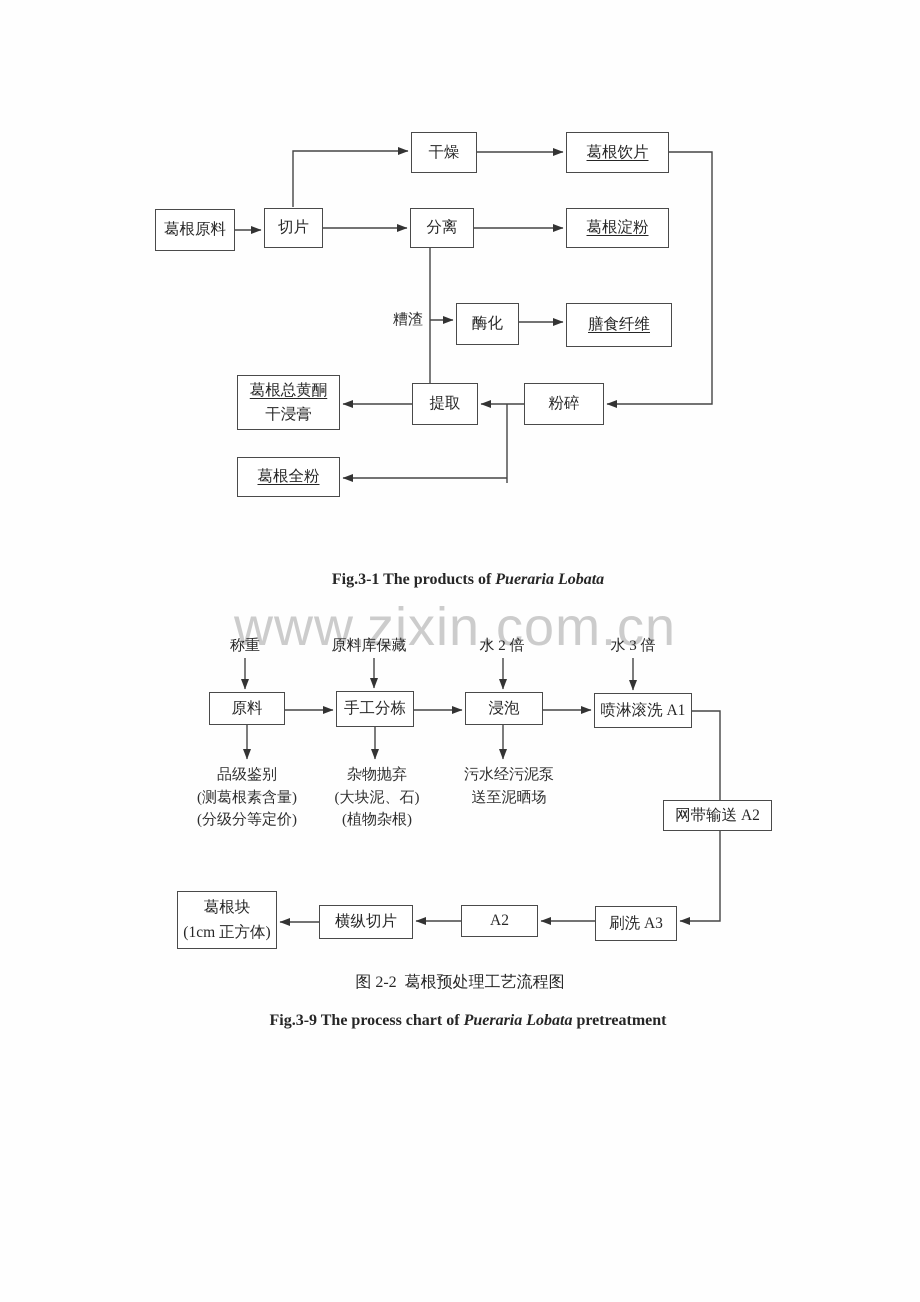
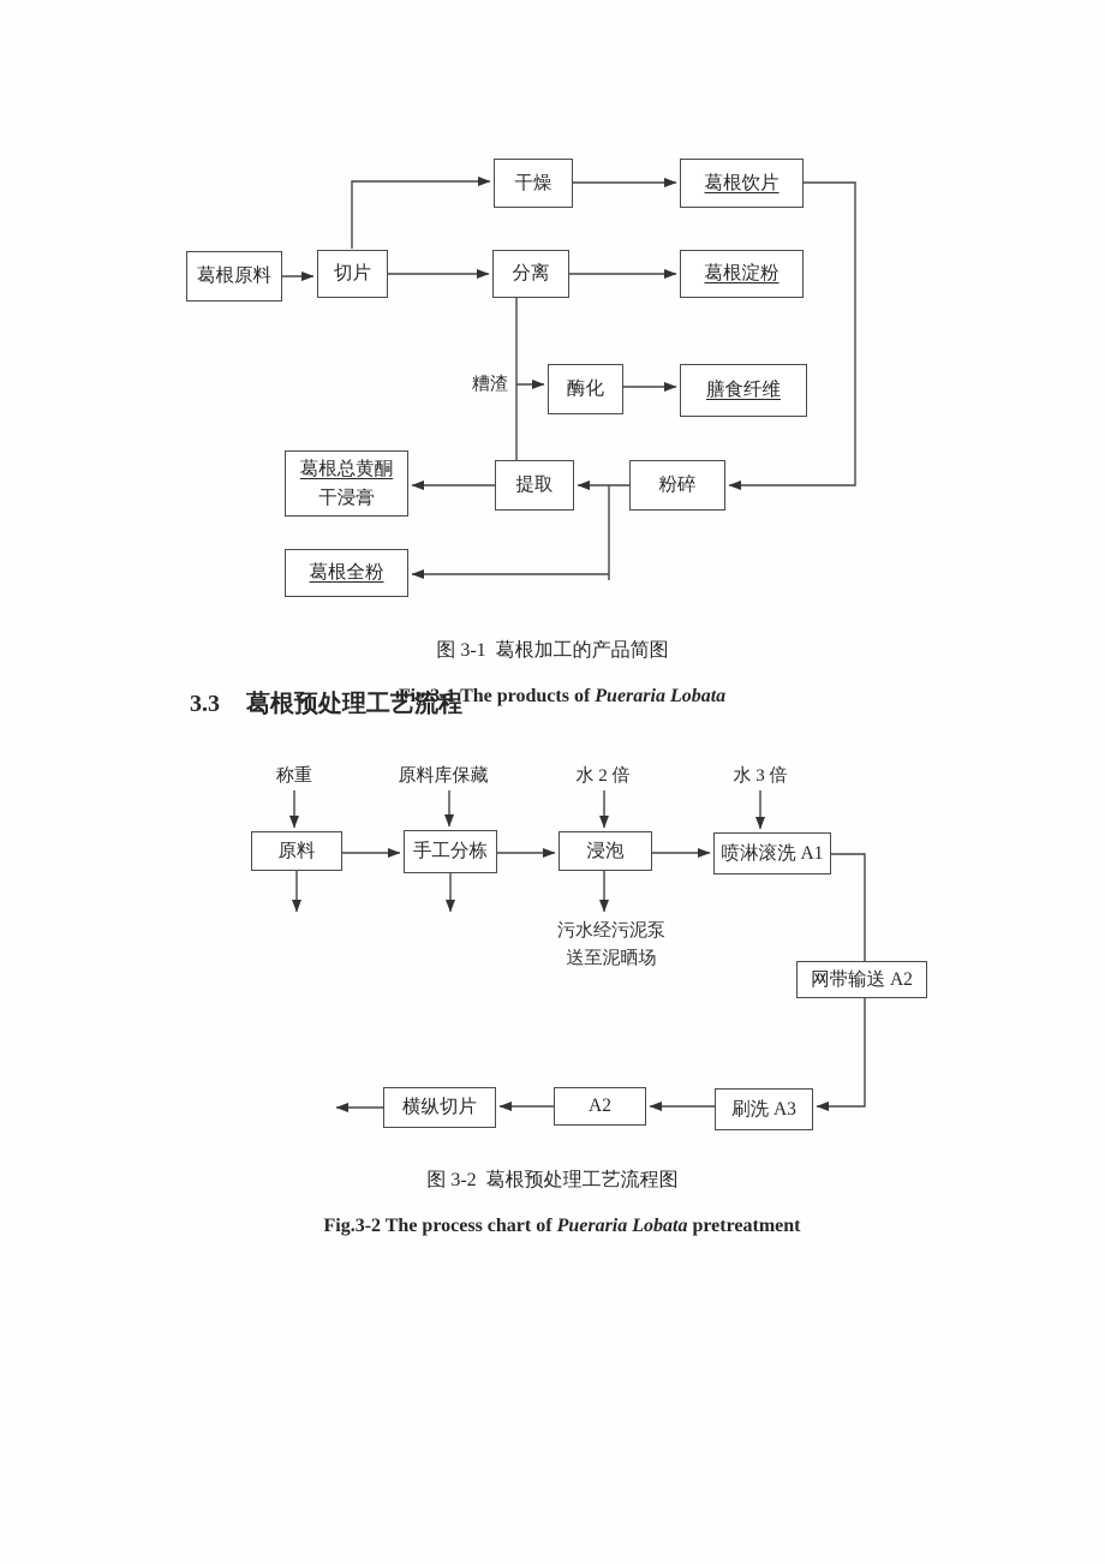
- www.zixin.com.cn
  葛根原料
  切片
  干燥
  葛根饮片
  分离
  葛根淀粉
  糟渣
  酶化
  膳食纤维
  提取
  粉碎
  葛根总黄酮
  干浸膏
  葛根全粉
+ 图 3-1 葛根加工的产品简图
  Fig.3-1 The products of Pueraria Lobata
+ 3.3 葛根预处理工艺流程
  称重
  原料库保藏
  水 2 倍
  水 3 倍
  原料
  手工分栋
  浸泡
  喷淋滚洗 A1
  网带输送 A2
  刷洗 A3
  A2
  横纵切片
- 葛根块
- (1cm 正方体)
- 品级鉴别
- (测葛根素含量)
- (分级分等定价)
- 杂物抛弃
- (大块泥、石)
- (植物杂根)
  污水经污泥泵
  送至泥晒场
- 图 2-2 葛根预处理工艺流程图
+ 图 3-2 葛根预处理工艺流程图
- Fig.3-9 The process chart of Pueraria Lobata pretreatment
+ Fig.3-2 The process chart of Pueraria Lobata pretreatment
